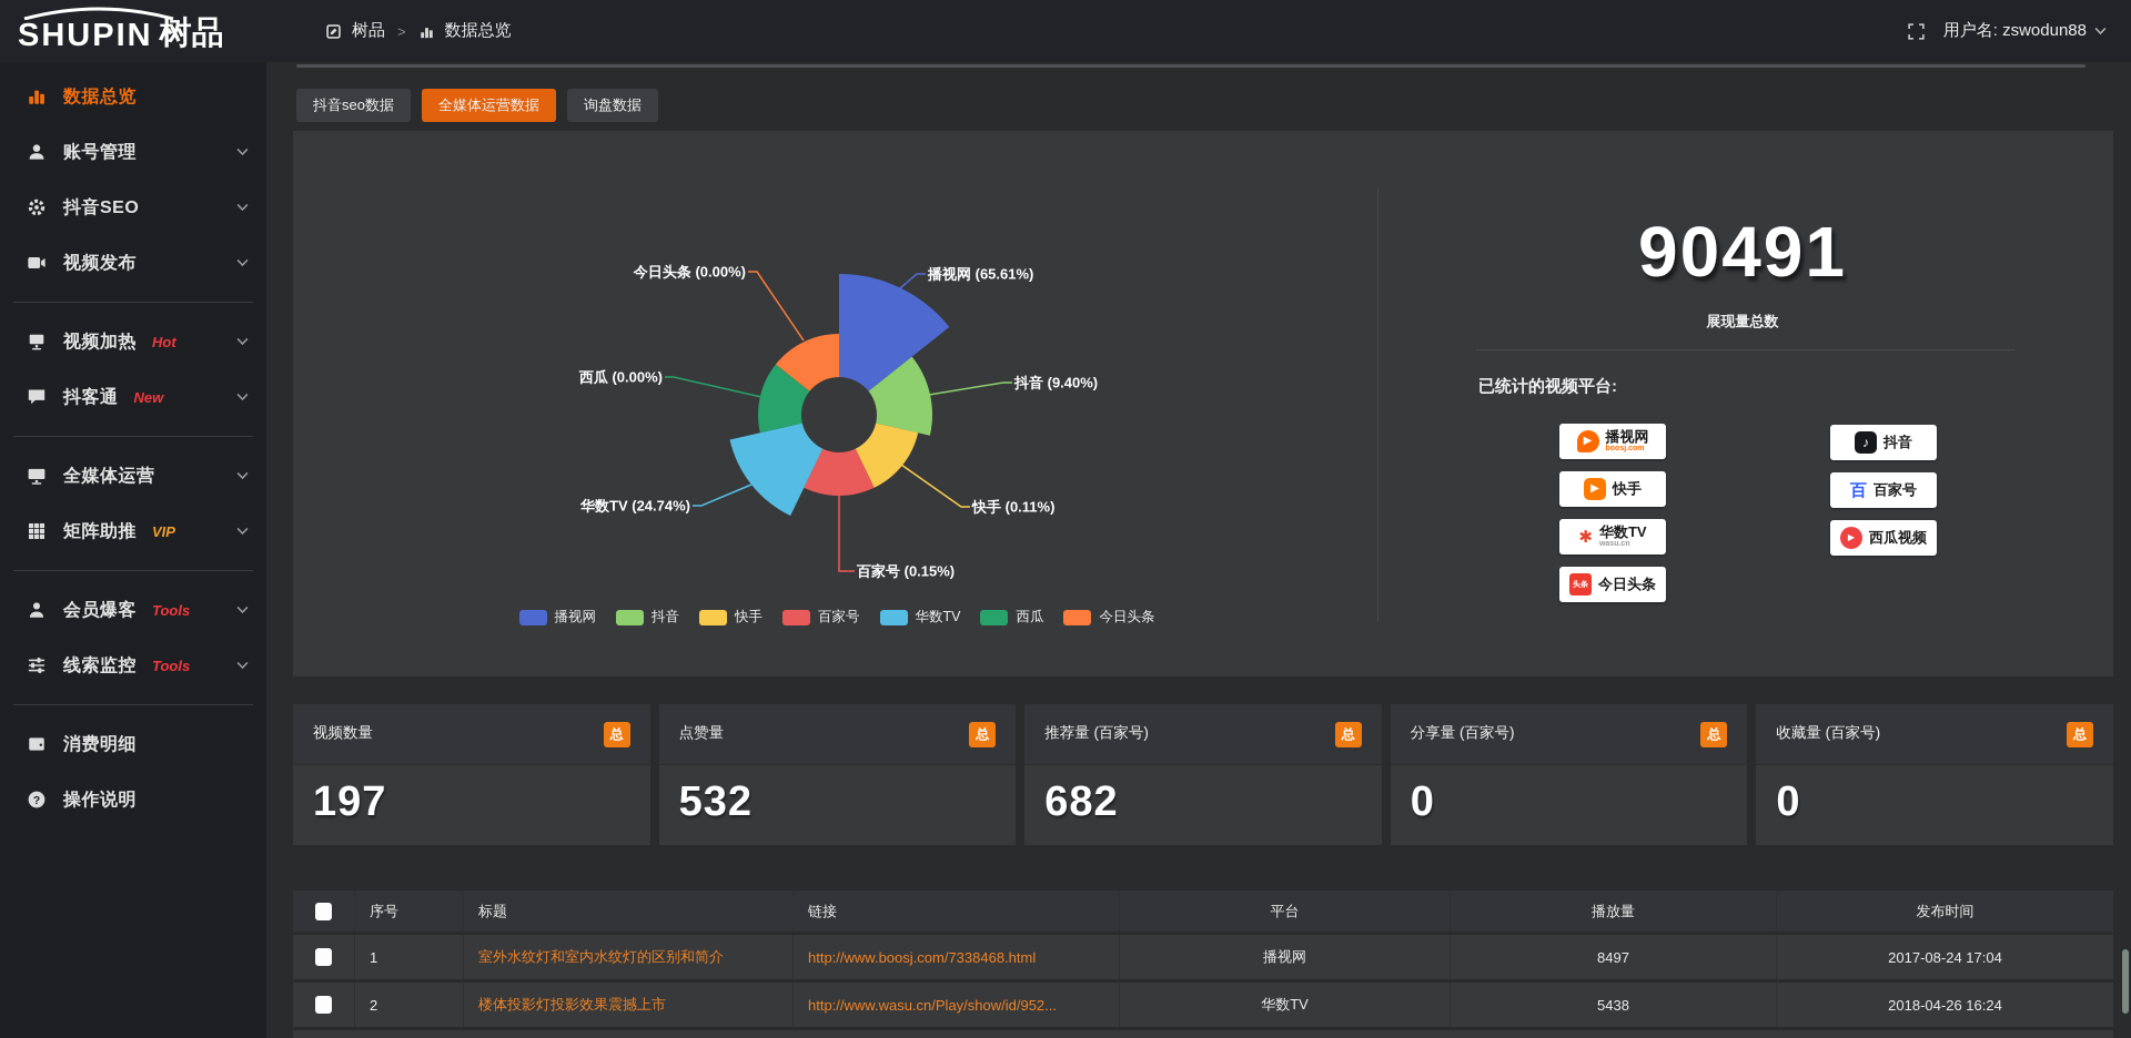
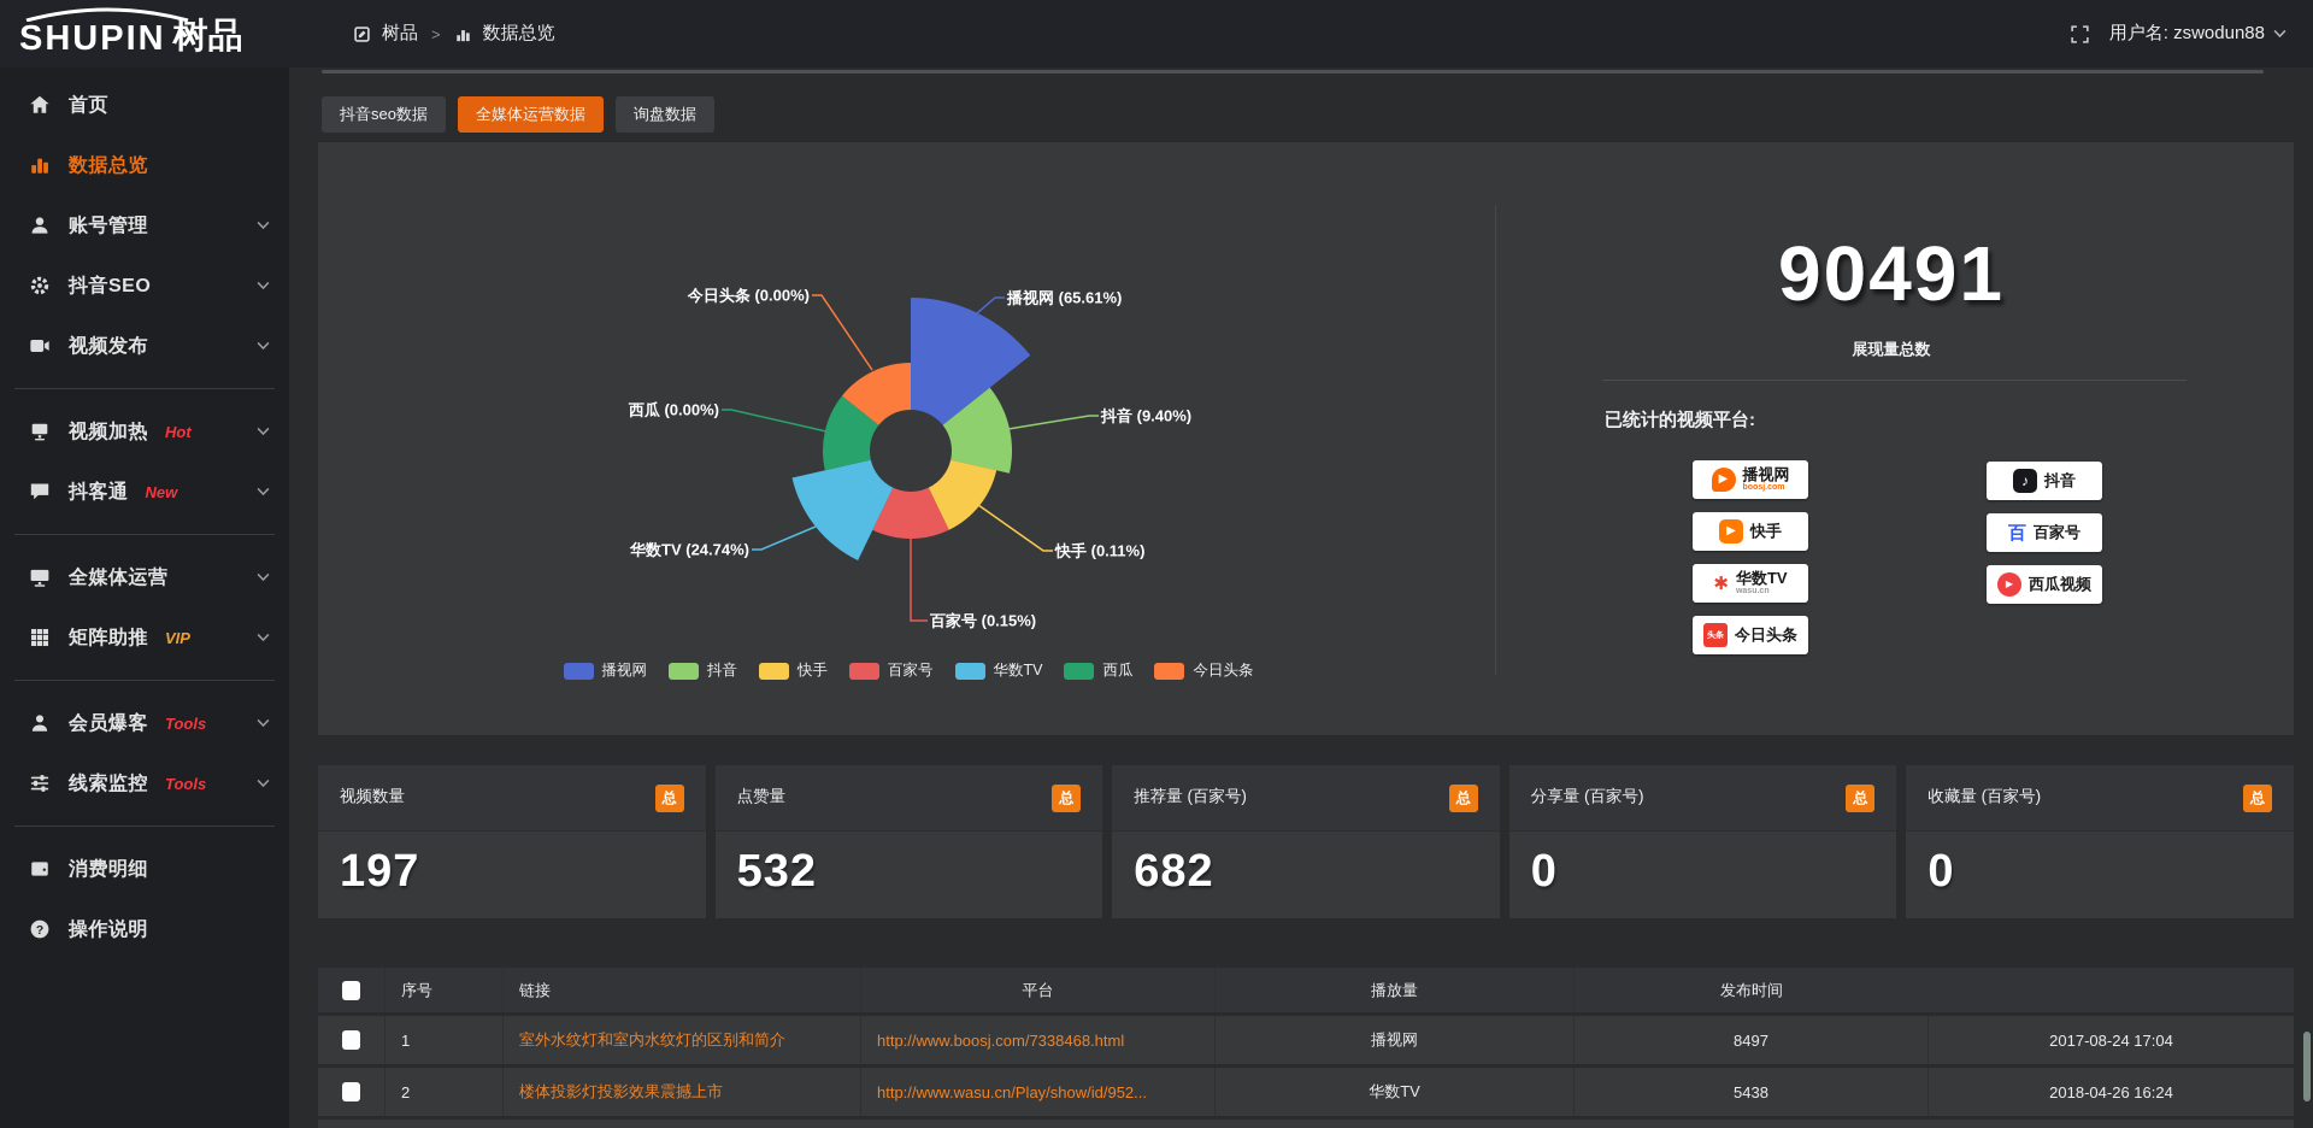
  SHUPIN
  树品
  树品
  >
  数据总览
  用户名: zswodun88
+ 首页
  数据总览
  账号管理
  抖音SEO
  视频发布
  视频加热
  Hot
  抖客通
  New
  全媒体运营
  矩阵助推
  VIP
  会员爆客
  Tools
  线索监控
  Tools
  消费明细
  ?
  操作说明
  抖音seo数据
  全媒体运营数据
  询盘数据
  播视网 (65.61%)
  抖音 (9.40%)
  快手 (0.11%)
  百家号 (0.15%)
  华数TV (24.74%)
  西瓜 (0.00%)
  今日头条 (0.00%)
  播视网
  抖音
  快手
  百家号
  华数TV
  西瓜
  今日头条
  90491
  展现量总数
  已统计的视频平台:
  ▶
  播视网
  ▶
  快手
  ✱
  华数TV
  今日头条
  ♪
  抖音
  百
  百家号
  ▶
  西瓜视频
  视频数量
  总
  197
  点赞量
  总
  532
  推荐量 (百家号)
  总
  682
  分享量 (百家号)
  总
  0
  收藏量 (百家号)
  总
  0
  序号
- 标题
  链接
  平台
  播放量
  发布时间
  1
  室外水纹灯和室内水纹灯的区别和简介
  http://www.boosj.com/7338468.html
  播视网
  8497
  2017-08-24 17:04
  2
  楼体投影灯投影效果震撼上市
  http://www.wasu.cn/Play/show/id/952...
  华数TV
  5438
  2018-04-26 16:24
